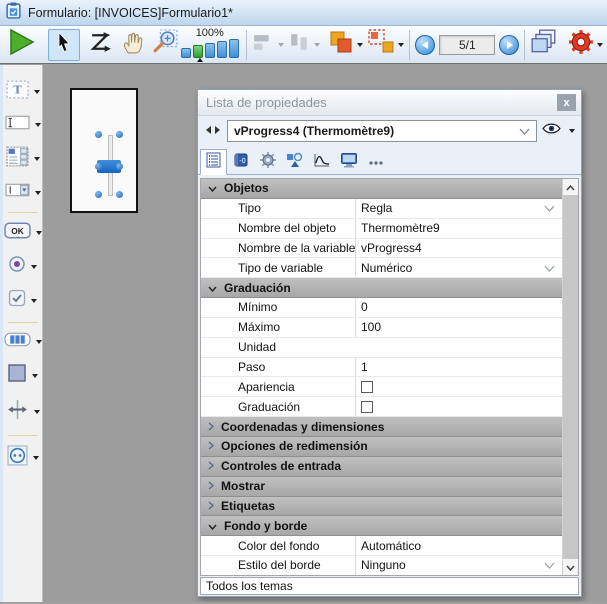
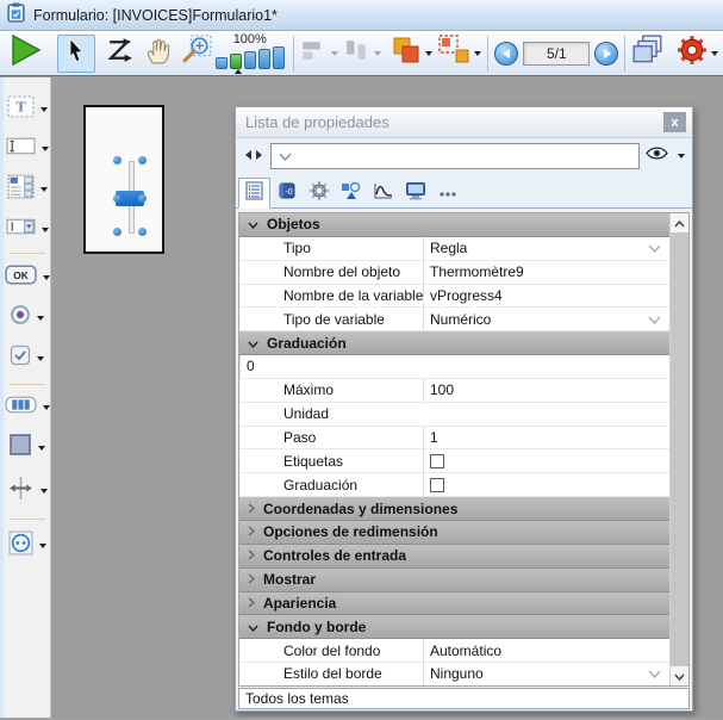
  Formulario: [INVOICES]Formulario1*
  100%
  5/1
  T
  OK
  Lista de propiedades
  x
- vProgress4 (Thermomètre9)
  Objetos
  Tipo
  Regla
  Nombre del objeto
  Thermomètre9
  Nombre de la variable
  vProgress4
  Tipo de variable
  Numérico
  Graduación
- Mínimo
  0
  Máximo
  100
  Unidad
  Paso
  1
- Apariencia
+ Etiquetas
  Graduación
  Coordenadas y dimensiones
  Opciones de redimensión
  Controles de entrada
  Mostrar
- Etiquetas
+ Apariencia
  Fondo y borde
  Color del fondo
  Automático
  Estilo del borde
  Ninguno
  Todos los temas
